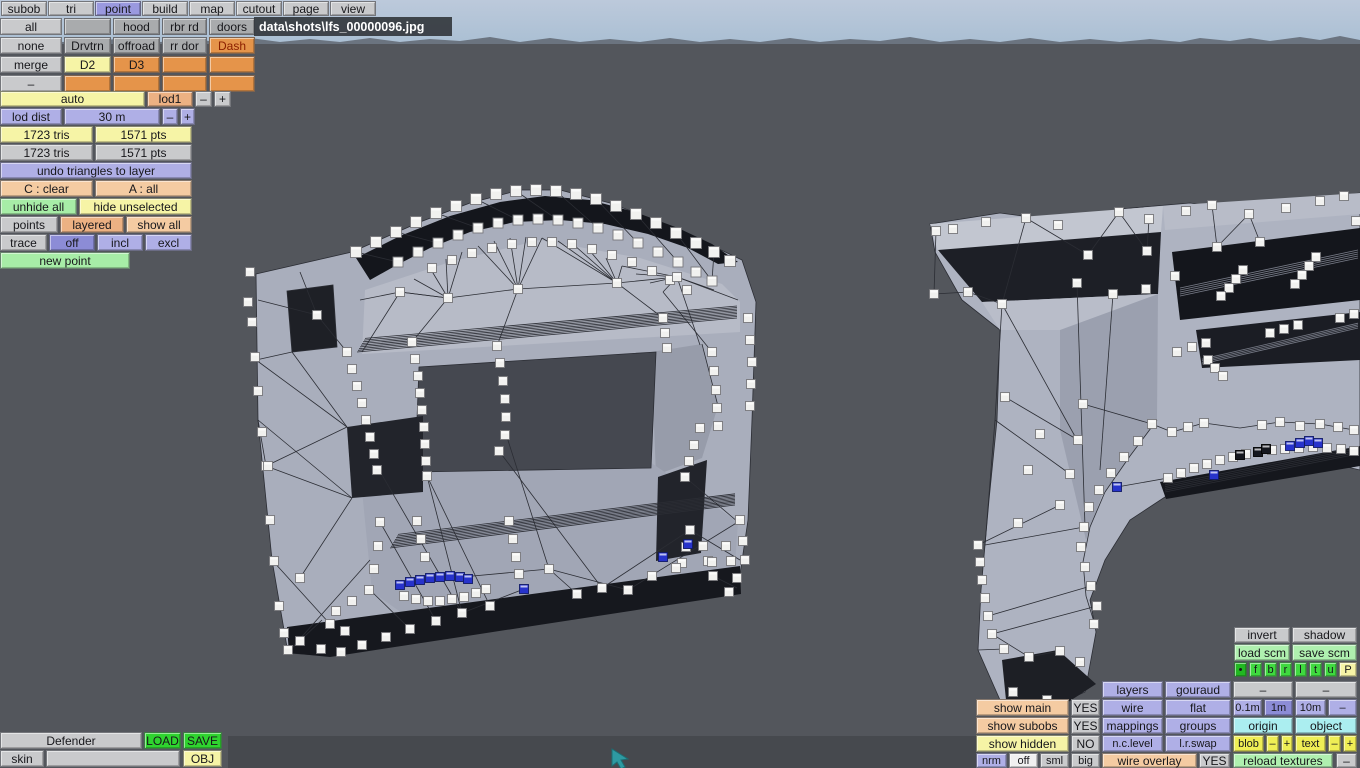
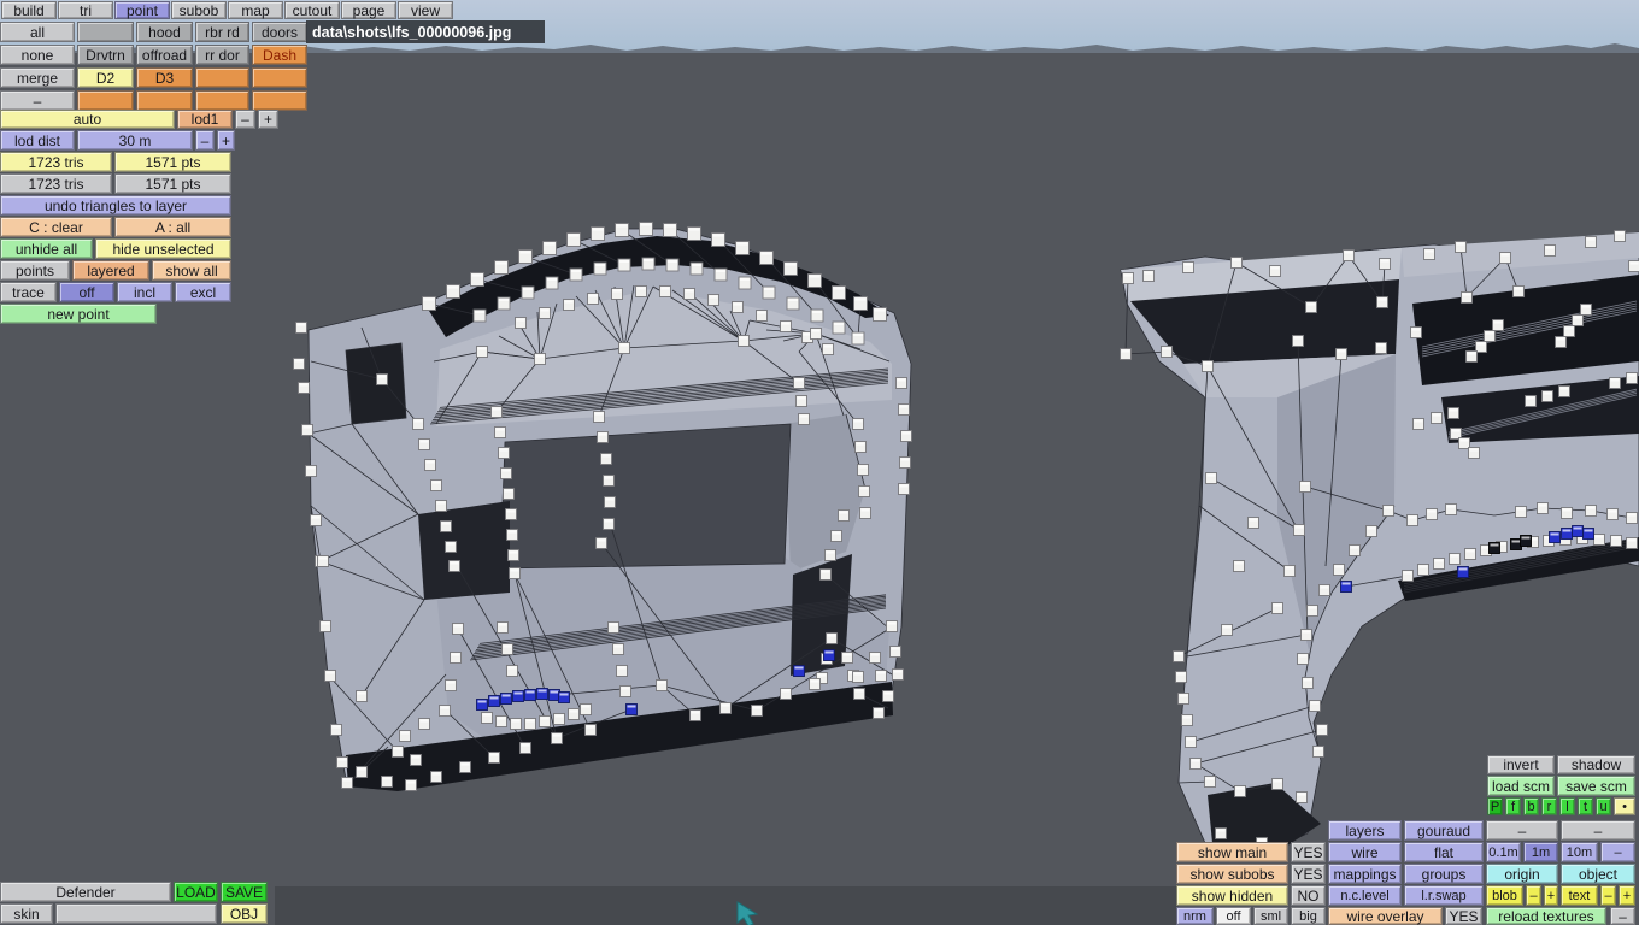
- subob
+ build
  tri
  point
- build
+ subob
  map
  cutout
  page
  view
  all
  hood
  rbr rd
  doors
  none
  Drvtrn
  offroad
  rr dor
  Dash
  merge
  D2
  D3
  –
  data\shots\lfs_00000096.jpg
  auto
  lod1
  –
  +
  lod dist
  30 m
  –
  +
  1723 tris
  1571 pts
  1723 tris
  1571 pts
  undo triangles to layer
  C : clear
  A : all
  unhide all
  hide unselected
  points
  layered
  show all
  trace
  off
  incl
  excl
  new point
  Defender
  LOAD
  SAVE
  skin
  OBJ
  invert
  shadow
  load scm
  save scm
- •
+ P
  f
  b
  r
  l
  t
  u
- P
+ •
  layers
  gouraud
  –
  –
  show main
  YES
  wire
  flat
  0.1m
  1m
  10m
  –
  show subobs
  YES
  mappings
  groups
  origin
  object
  show hidden
  NO
  n.c.level
  l.r.swap
  blob
  –
  +
  text
  –
  +
  nrm
  off
  sml
  big
  wire overlay
  YES
  reload textures
  –
